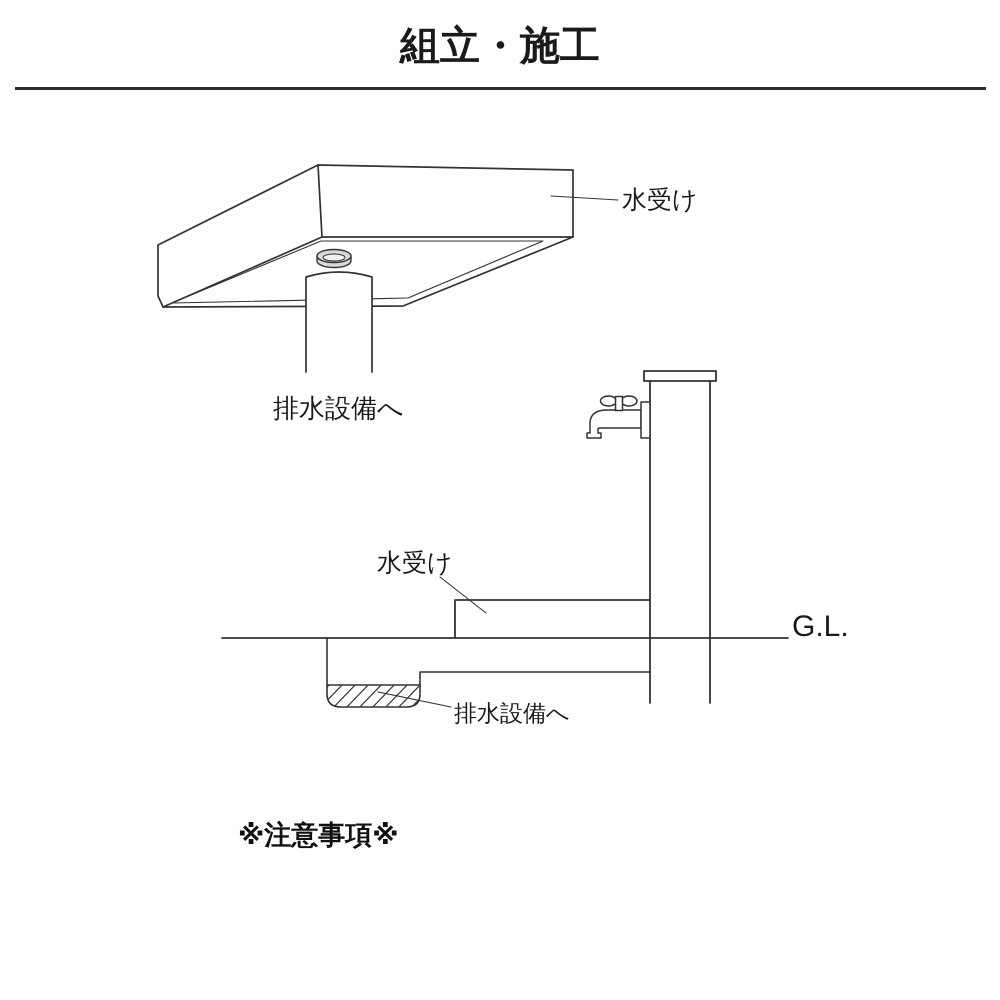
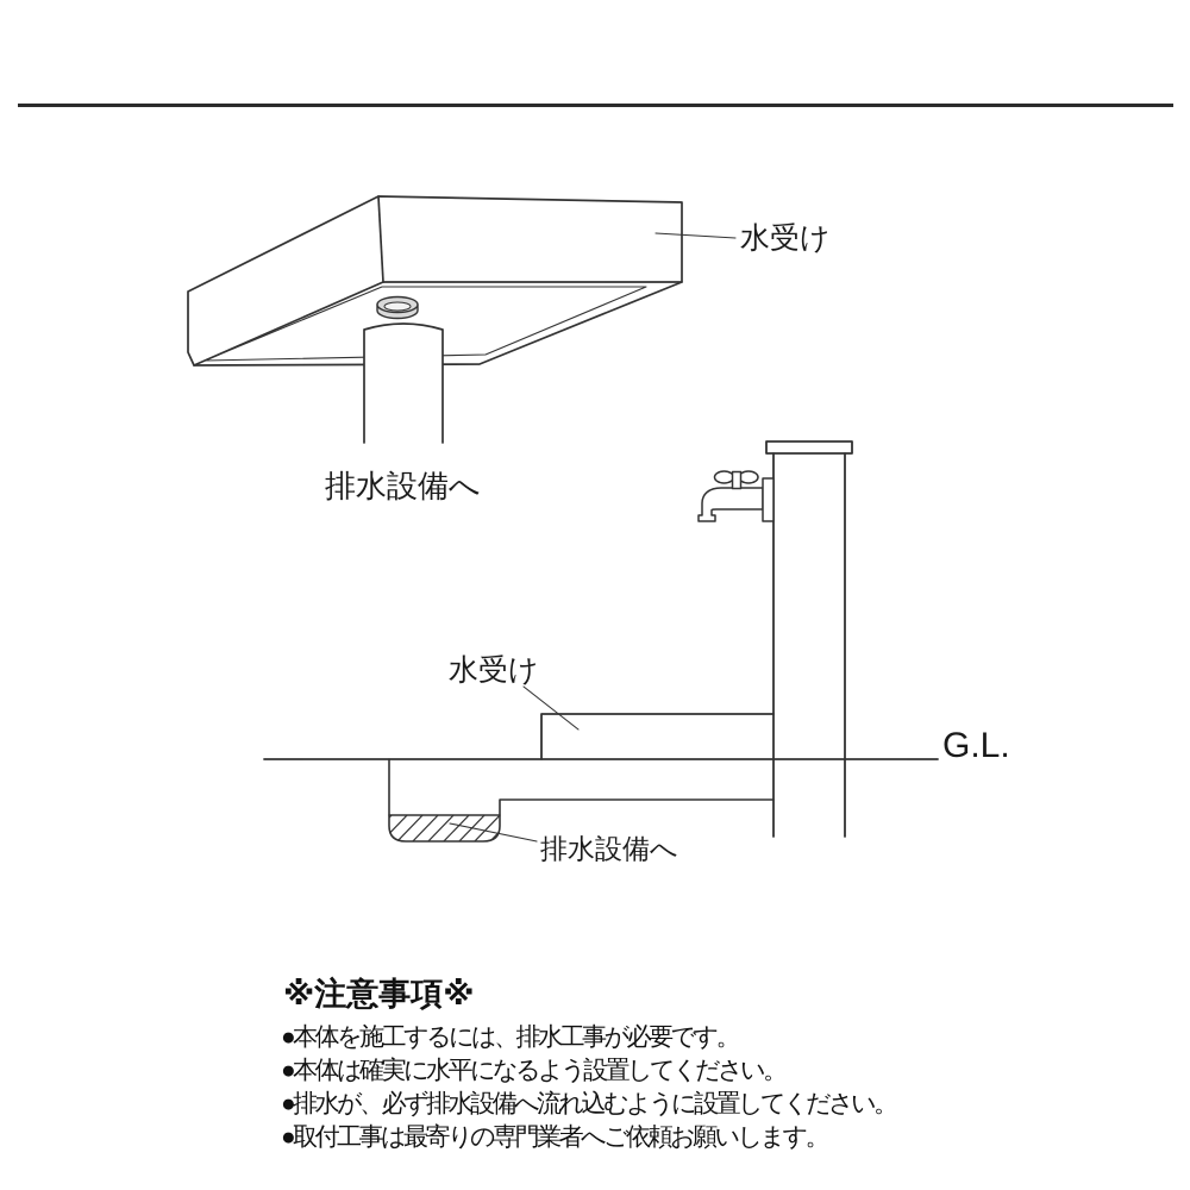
- 組立・施工
  水受け
  排水設備へ
  G.L.
  水受け
  排水設備へ
  ※注意事項※
+ ●本体を施工するには、排水工事が必要です。
+ ●本体は確実に水平になるよう設置してください。
+ ●排水が、必ず排水設備へ流れ込むように設置してください。
+ ●取付工事は最寄りの専門業者へご依頼お願いします。
